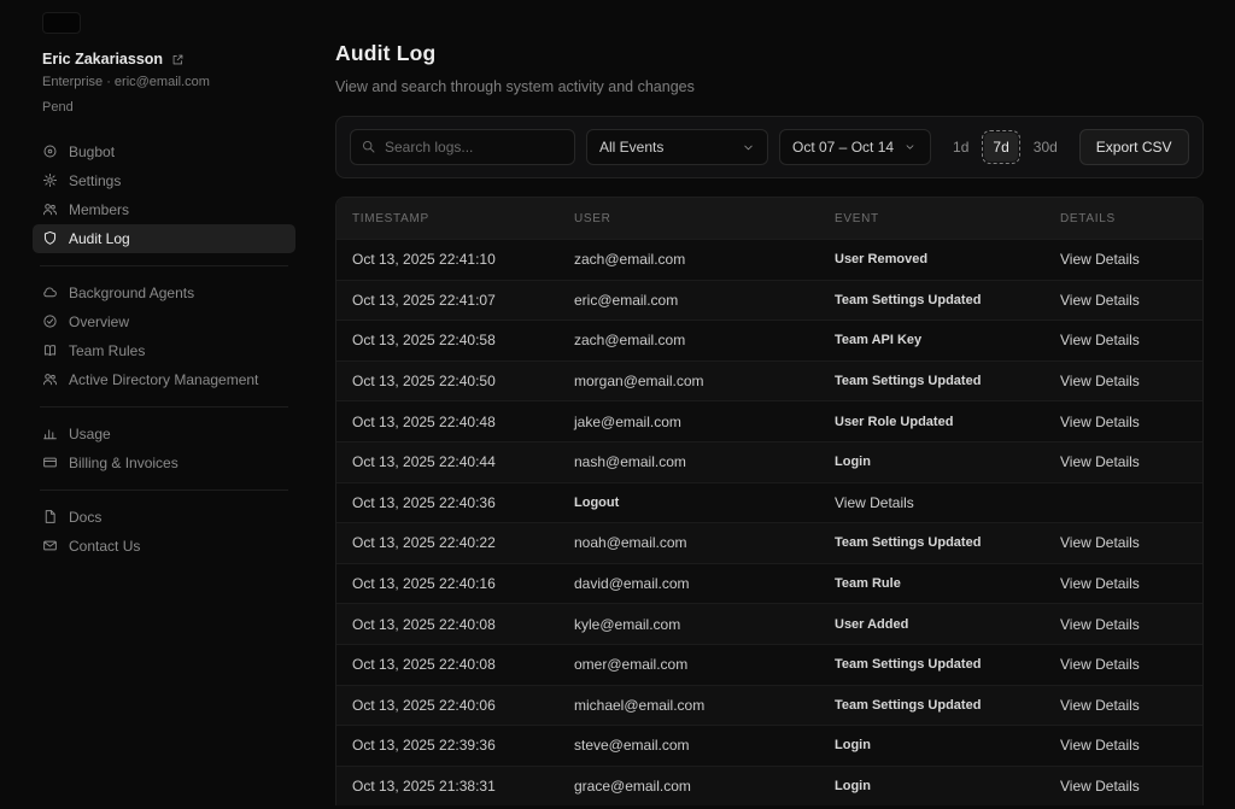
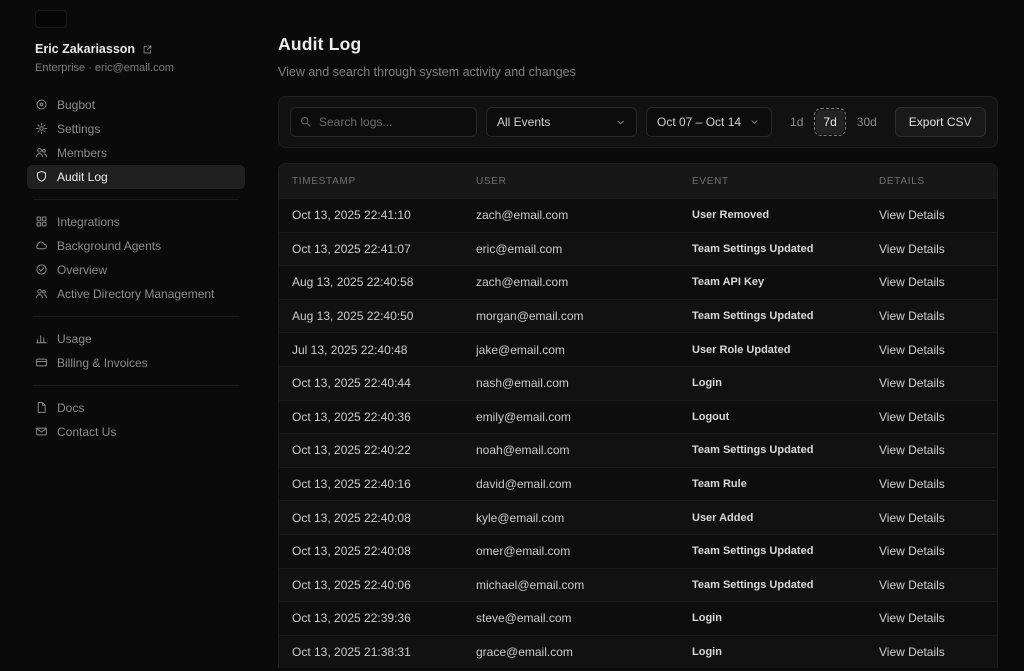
  Eric Zakariasson
  Enterprise · eric@email.com
- Pend
  Bugbot
  Settings
  Members
  Audit Log
+ Integrations
  Background Agents
  Overview
- Team Rules
  Active Directory Management
  Usage
  Billing & Invoices
  Docs
  Contact Us
  Audit Log
  View and search through system activity and changes
  Search logs...
  All Events
  Oct 07 – Oct 14
  1d
  7d
  30d
  Export CSV
  TIMESTAMP
  USER
  EVENT
  DETAILS
  Oct 13, 2025 22:41:10
  zach@email.com
  User Removed
  View Details
  Oct 13, 2025 22:41:07
  eric@email.com
  Team Settings Updated
  View Details
- Oct 13, 2025 22:40:58
+ Aug 13, 2025 22:40:58
  zach@email.com
  Team API Key
  View Details
- Oct 13, 2025 22:40:50
+ Aug 13, 2025 22:40:50
  morgan@email.com
  Team Settings Updated
  View Details
- Oct 13, 2025 22:40:48
+ Jul 13, 2025 22:40:48
  jake@email.com
  User Role Updated
  View Details
  Oct 13, 2025 22:40:44
  nash@email.com
  Login
  View Details
  Oct 13, 2025 22:40:36
+ emily@email.com
  Logout
  View Details
  Oct 13, 2025 22:40:22
  noah@email.com
  Team Settings Updated
  View Details
  Oct 13, 2025 22:40:16
  david@email.com
  Team Rule
  View Details
  Oct 13, 2025 22:40:08
  kyle@email.com
  User Added
  View Details
  Oct 13, 2025 22:40:08
  omer@email.com
  Team Settings Updated
  View Details
  Oct 13, 2025 22:40:06
  michael@email.com
  Team Settings Updated
  View Details
  Oct 13, 2025 22:39:36
  steve@email.com
  Login
  View Details
  Oct 13, 2025 21:38:31
  grace@email.com
  Login
  View Details
